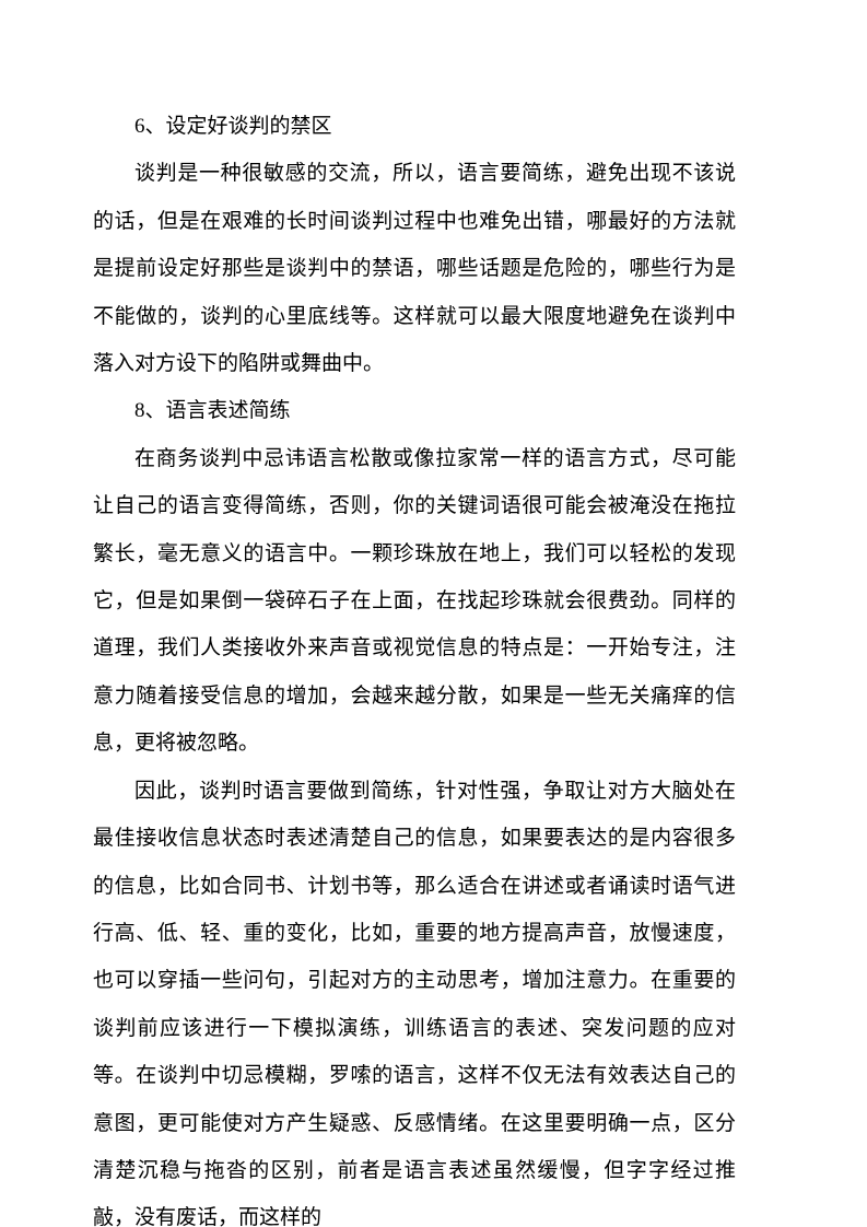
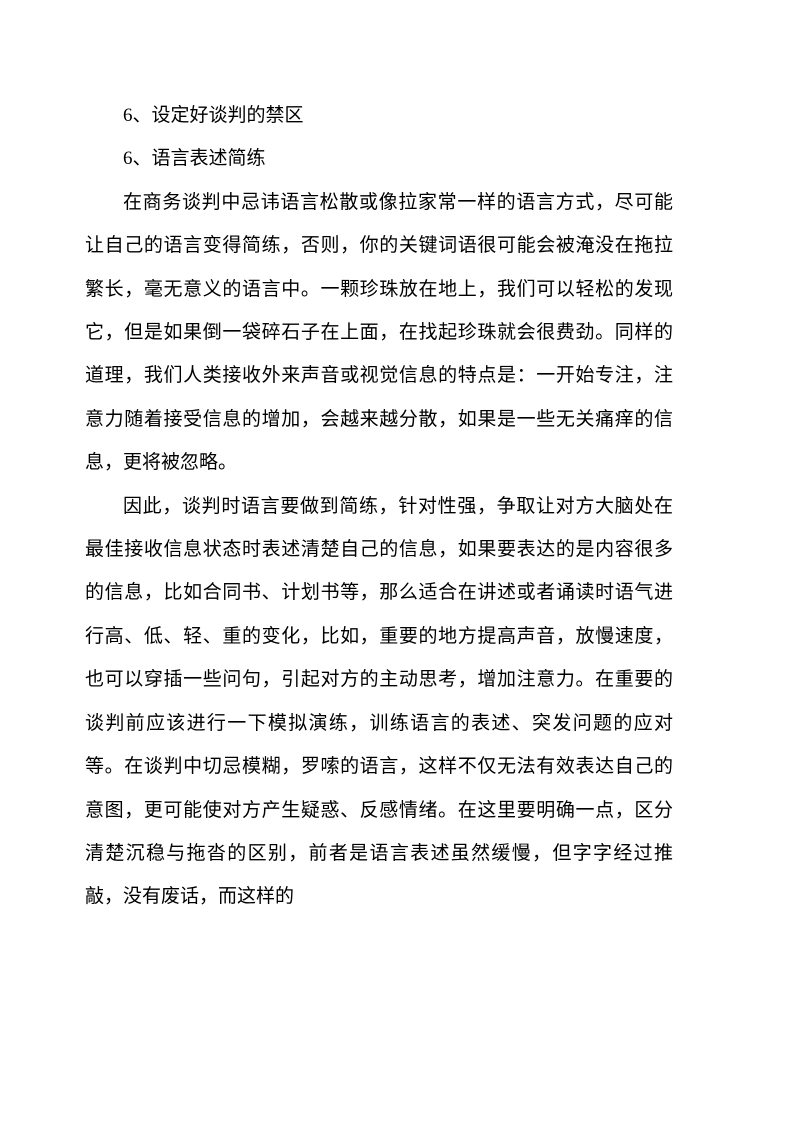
  6、设定好谈判的禁区
- 谈判是一种很敏感的交流，所以，语言要简练，避免出现不该说的话，但是在艰难的长时间谈判过程中也难免出错，哪最好的方法就是提前设定好那些是谈判中的禁语，哪些话题是危险的，哪些行为是不能做的，谈判的心里底线等。这样就可以最大限度地避免在谈判中落入对方设下的陷阱或舞曲中。
- 8、语言表述简练
+ 6、语言表述简练
  在商务谈判中忌讳语言松散或像拉家常一样的语言方式，尽可能让自己的语言变得简练，否则，你的关键词语很可能会被淹没在拖拉繁长，毫无意义的语言中。一颗珍珠放在地上，我们可以轻松的发现它，但是如果倒一袋碎石子在上面，在找起珍珠就会很费劲。同样的道理，我们人类接收外来声音或视觉信息的特点是：一开始专注，注意力随着接受信息的增加，会越来越分散，如果是一些无关痛痒的信息，更将被忽略。
  因此，谈判时语言要做到简练，针对性强，争取让对方大脑处在最佳接收信息状态时表述清楚自己的信息，如果要表达的是内容很多的信息，比如合同书、计划书等，那么适合在讲述或者诵读时语气进行高、低、轻、重的变化，比如，重要的地方提高声音，放慢速度，也可以穿插一些问句，引起对方的主动思考，增加注意力。在重要的谈判前应该进行一下模拟演练，训练语言的表述、突发问题的应对等。在谈判中切忌模糊，罗嗦的语言，这样不仅无法有效表达自己的意图，更可能使对方产生疑惑、反感情绪。在这里要明确一点，区分清楚沉稳与拖沓的区别，前者是语言表述虽然缓慢，但字字经过推敲，没有废话，而这样的
